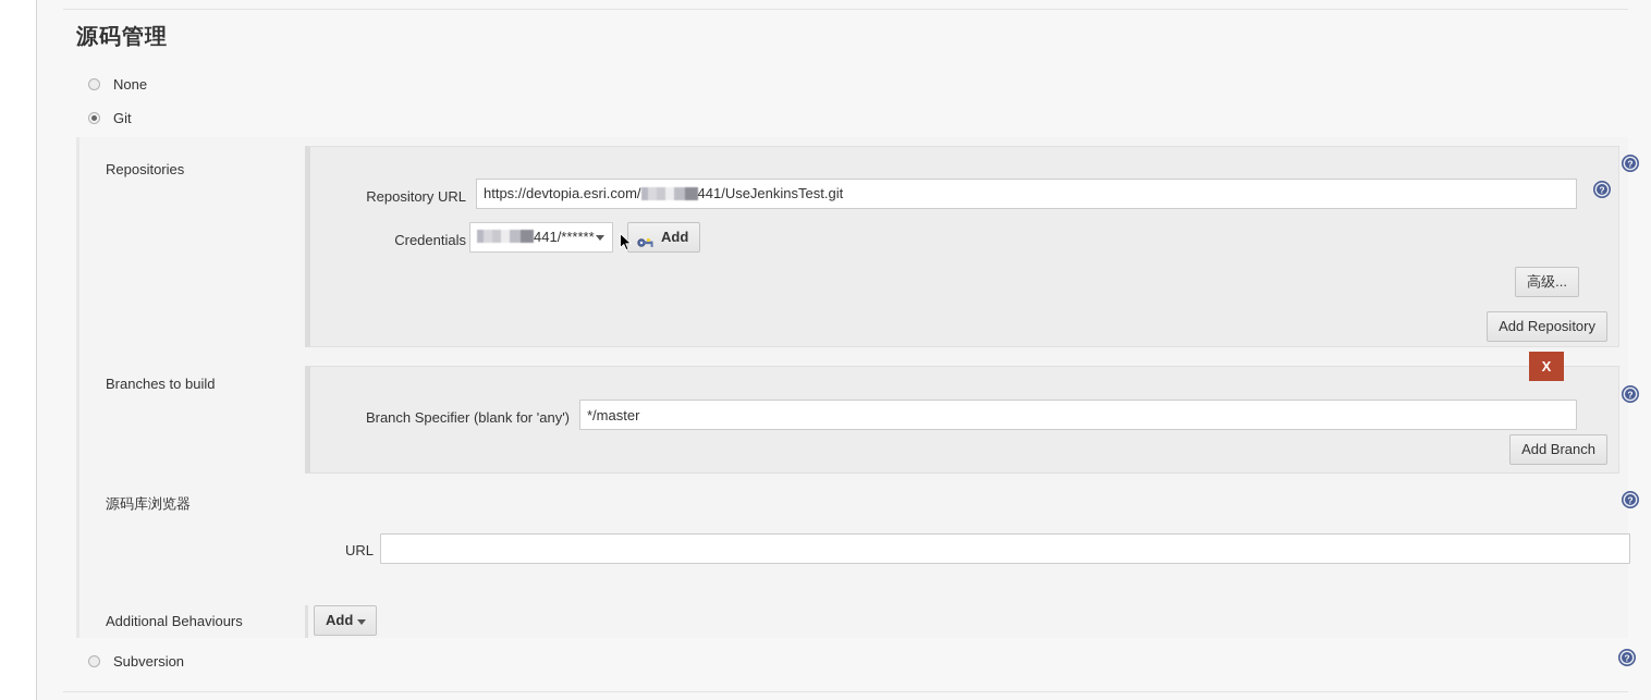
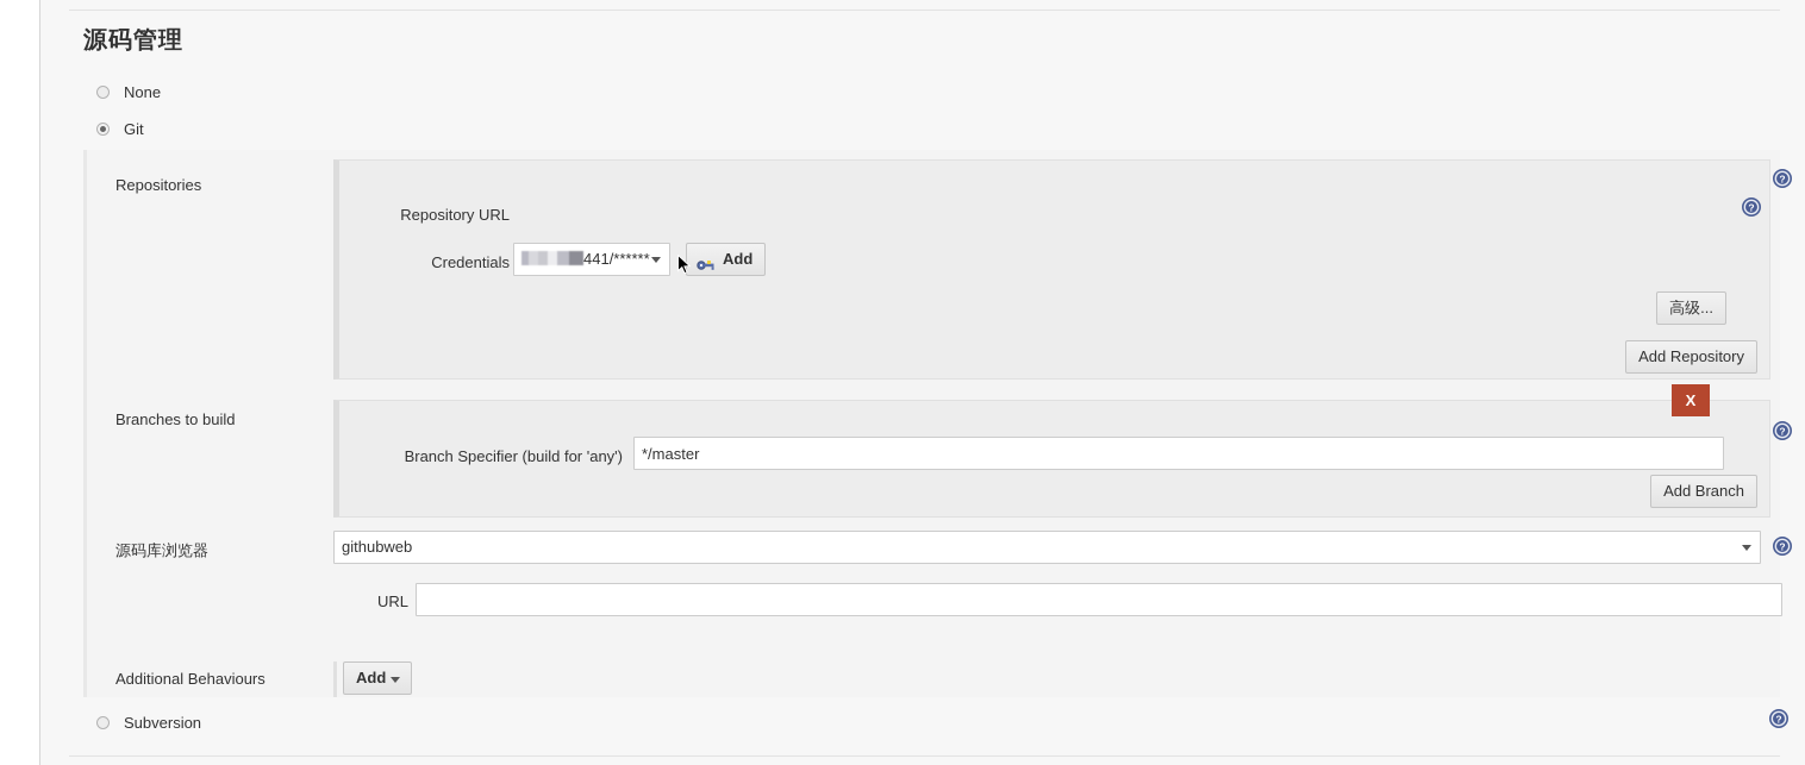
  源码管理
  None
  Git
  Repositories
  Repository URL
- https://devtopia.esri.com/ 441/UseJenkinsTest.git
  ?
  Credentials
  441/******
  Add
  高级...
  Add Repository
  ?
  Branches to build
- Branch Specifier (blank for 'any')
+ Branch Specifier (build for 'any')
  */master
  Add Branch
  X
  ?
  源码库浏览器
+ githubweb
  ?
  URL
  Additional Behaviours
  Add
  Subversion
  ?
